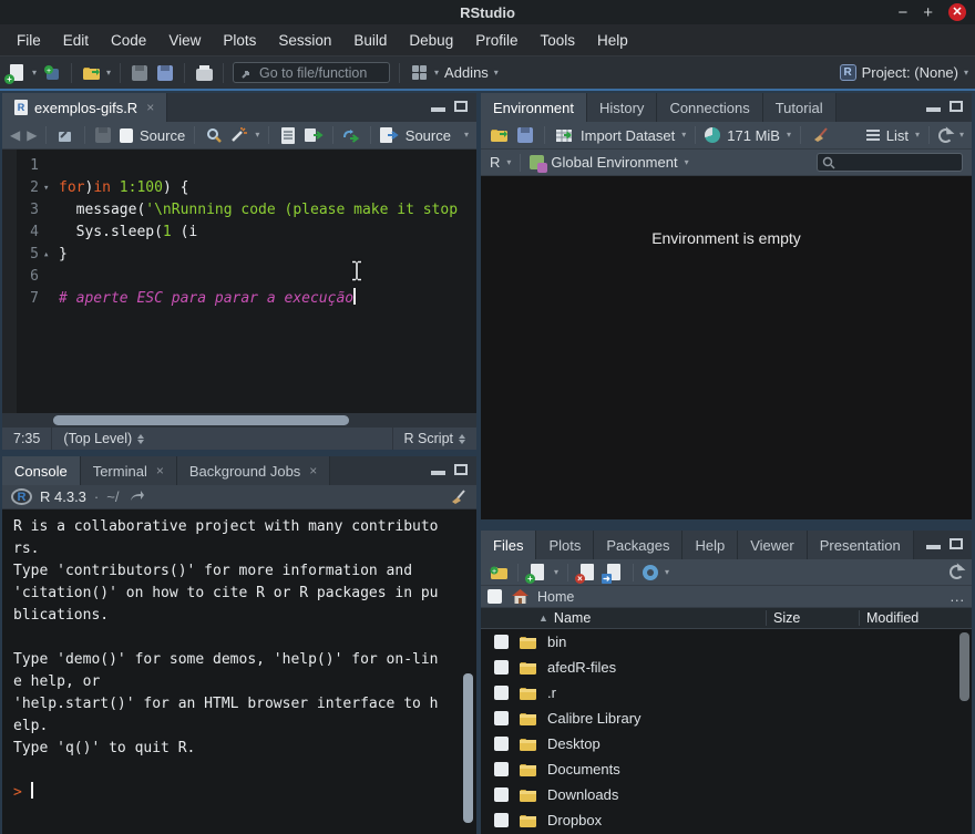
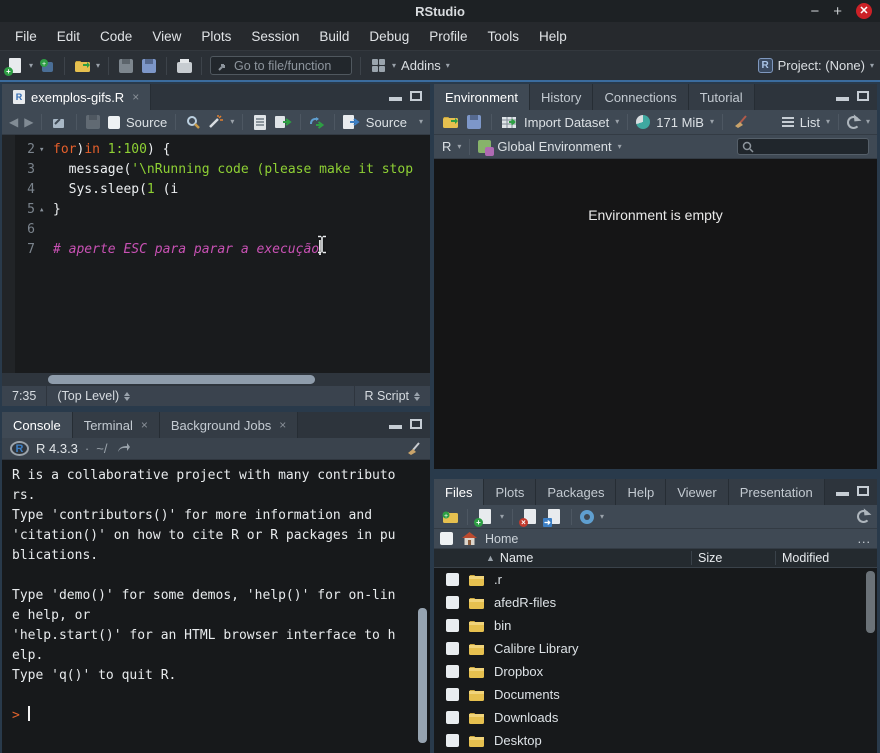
  RStudio
  −
  +
  ✕
  File
  Edit
  Code
  View
  Plots
  Session
  Build
  Debug
  Profile
  Tools
  Help
  +
  ▾
  ▾
  Go to file/function
  ▾
  Addins
  ▾
  R
  Project: (None)
  ▾
  R
  exemplos-gifs.R
  ×
  ◀
  ▶
  Source
  ▾
  Source
  ▾
- 1
  2
  ▾
  for)in 1:100) {
  3
  message('\nRunning code (please make it stop
  4
  Sys.sleep(1 (i
  5
  ▴
  }
  6
  7
  # aperte ESC para parar a execução
  7:35
  (Top Level)
  R Script
  Console
  Terminal
  ×
  Background Jobs
  ×
  R
  R 4.3.3
  ·
  ~/
  R is a collaborative project with many contributo
  rs.
  Type 'contributors()' for more information and
  'citation()' on how to cite R or R packages in pu
  blications.
  Type 'demo()' for some demos, 'help()' for on-lin
  e help, or
  'help.start()' for an HTML browser interface to h
  elp.
  Type 'q()' to quit R.
  >
  Environment
  History
  Connections
  Tutorial
  Import Dataset
  ▾
  171 MiB
  ▾
  List
  ▾
  ▾
  R
  ▾
  Global Environment
  ▾
  Environment is empty
  Files
  Plots
  Packages
  Help
  Viewer
  Presentation
  +
  ▾
  ×
  ➜
  ▾
  Home
  ...
  ▲
  Name
  Size
  Modified
- bin
+ .r
  afedR-files
- .r
+ bin
  Calibre Library
- Desktop
+ Dropbox
  Documents
  Downloads
- Dropbox
+ Desktop
